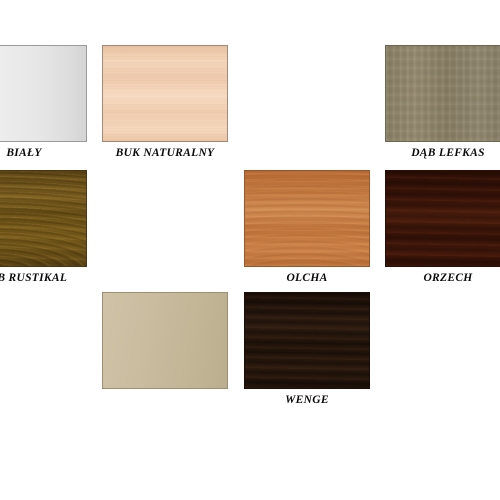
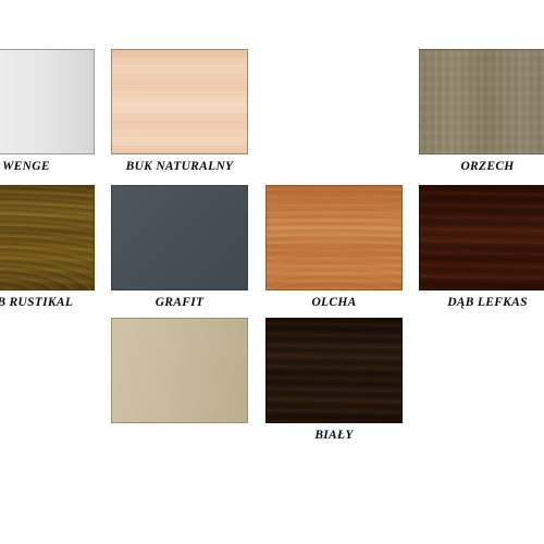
- BIAŁY
+ WENGE
  BUK NATURALNY
- DĄB LEFKAS
+ ORZECH
  B RUSTIKAL
+ GRAFIT
  OLCHA
- ORZECH
+ DĄB LEFKAS
- WENGE
+ BIAŁY
